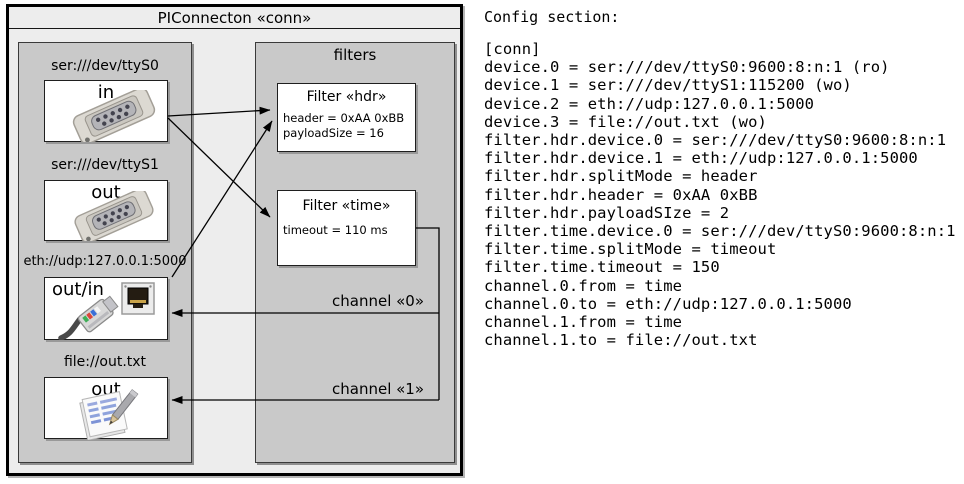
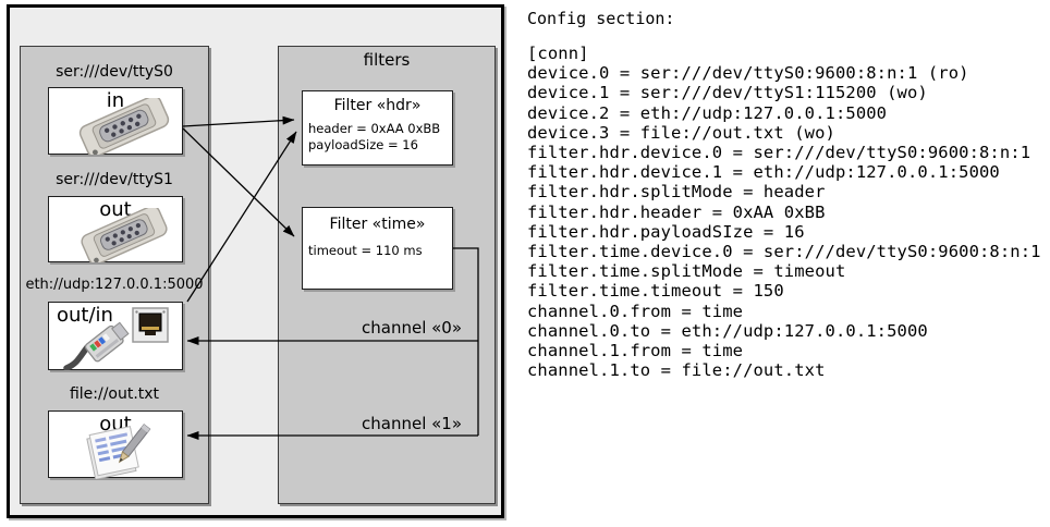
- PIConnecton «conn»
  filters
  ser:///dev/ttyS0
  in
  ser:///dev/ttyS1
  out
  eth://udp:127.0.0.1:500
  out/in
  file://out.txt
  out
  Filter «hdr»
  header = 0xAA 0xBB
  payloadSize = 16
  Filter «time»
  timeout = 110 ms
  channel «0
  channel «1
  Config section:
  [conn]
  device.0 = ser:///dev/ttyS0:9600:8:n:1 (ro)
  device.1 = ser:///dev/ttyS1:115200 (wo)
  device.2 = eth://udp:127.0.0.1:5000
  device.3 = file://out.txt (wo)
  filter.hdr.device.0 = ser:///dev/ttyS0:9600:8:n:1
  filter.hdr.device.1 = eth://udp:127.0.0.1:5000
  filter.hdr.splitMode = header
  filter.hdr.header = 0xAA 0xBB
- filter.hdr.payloadSIze = 2
+ filter.hdr.payloadSIze = 16
  filter.time.device.0 = ser:///dev/ttyS0:9600:8:n:1
  filter.time.splitMode = timeout
  filter.time.timeout = 150
  channel.0.from = time
  channel.0.to = eth://udp:127.0.0.1:5000
  channel.1.from = time
  channel.1.to = file://out.txt
